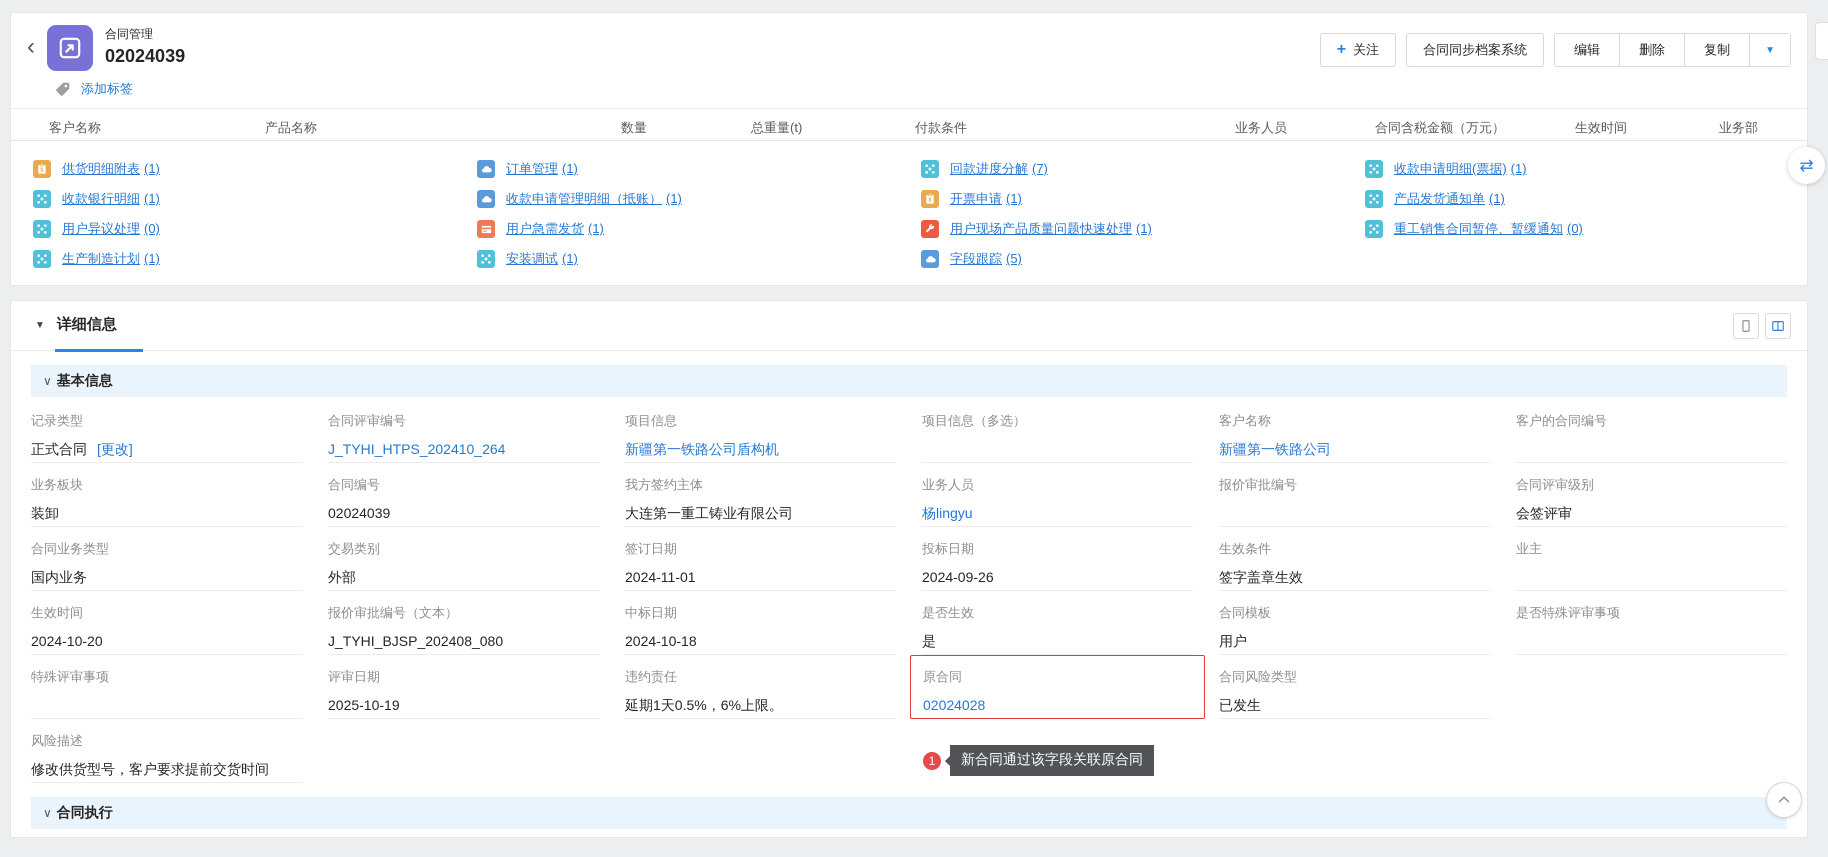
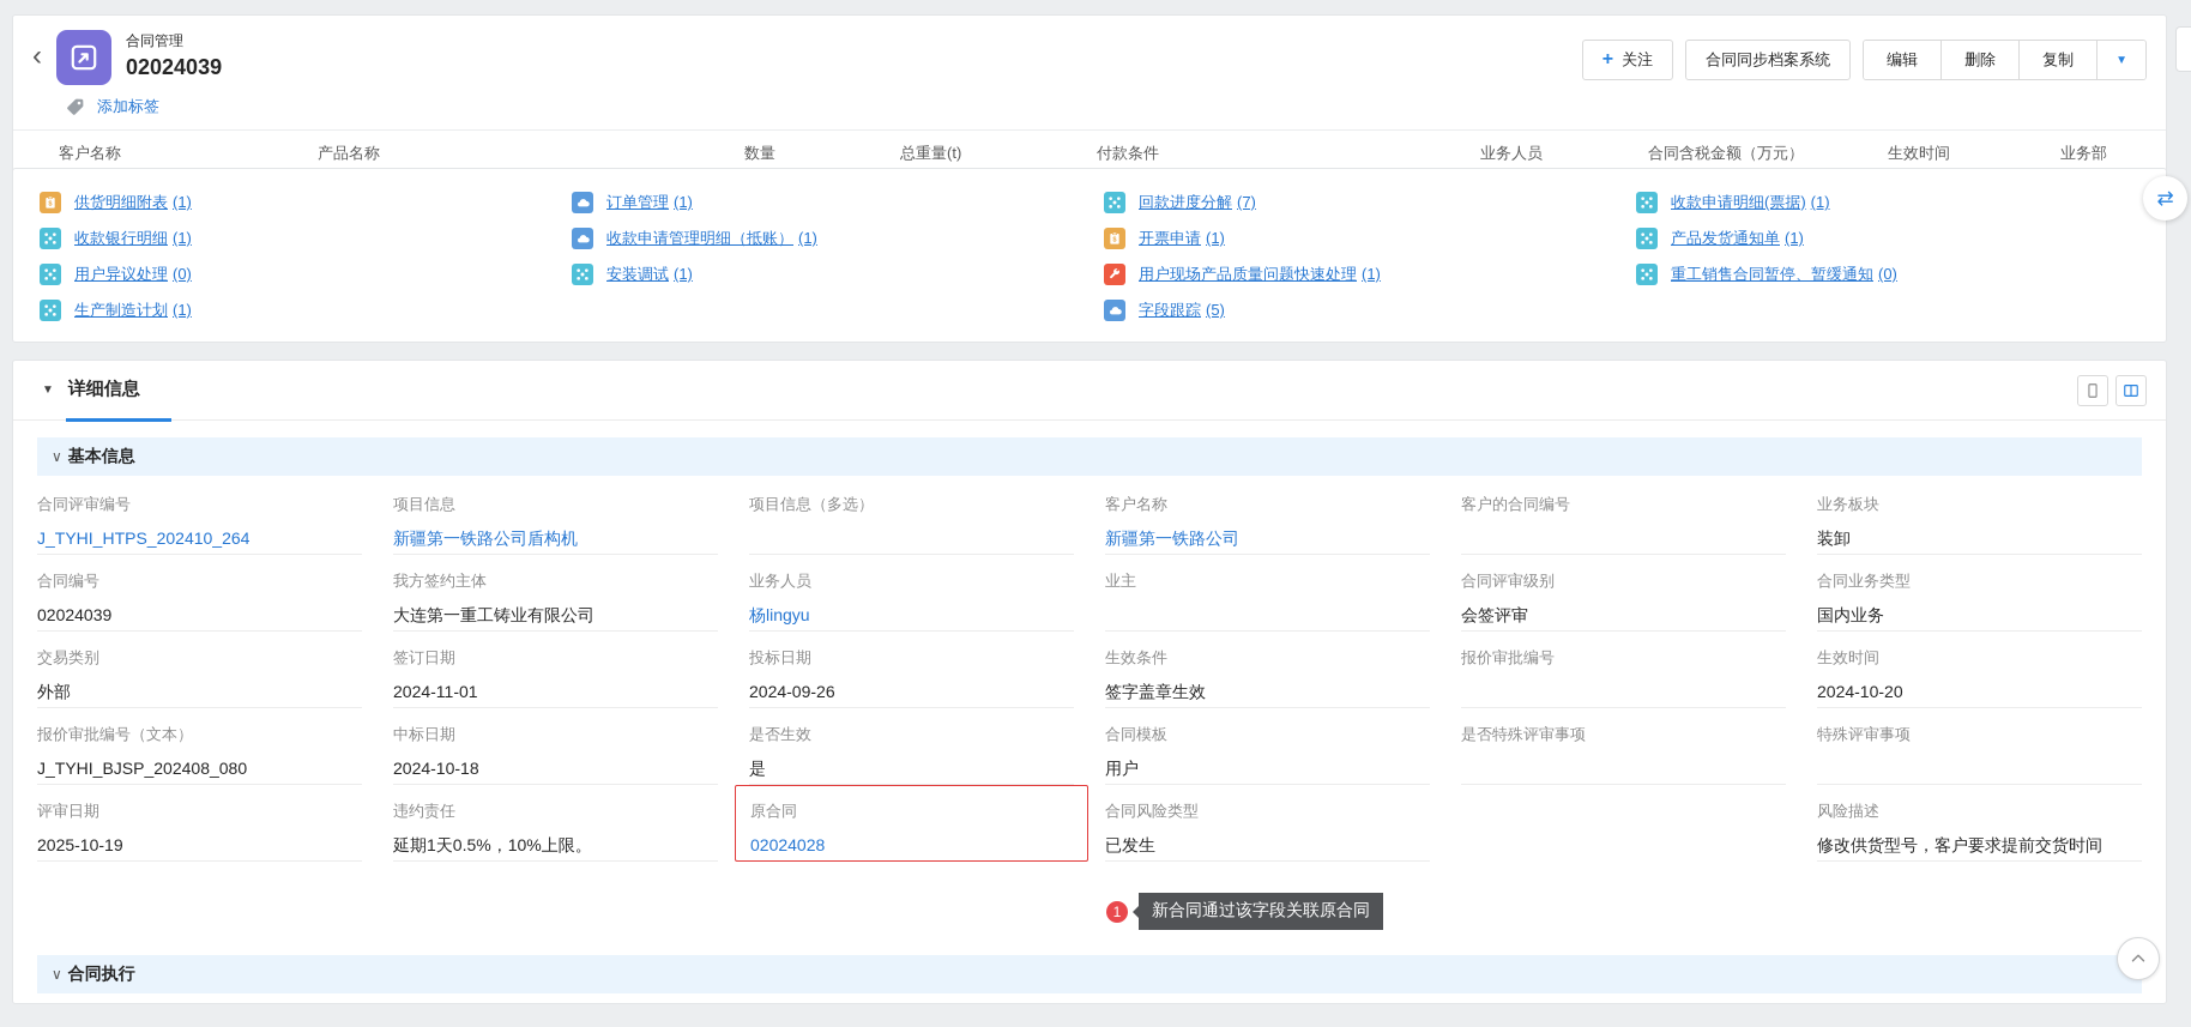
  ‹
  合同管理
  02024039
  添加标签
  +
  关注
  合同同步档案系统
  编辑
  删除
  复制
  ▼
  客户名称
  产品名称
  数量
  总重量(t)
  付款条件
  业务人员
  合同含税金额（万元）
  生效时间
  业务部
  供货明细附表 (1)
  收款银行明细 (1)
  用户异议处理 (0)
  生产制造计划 (1)
  订单管理 (1)
  收款申请管理明细（抵账） (1)
- 用户急需发货 (1)
  安装调试 (1)
  回款进度分解 (7)
  开票申请 (1)
  用户现场产品质量问题快速处理 (1)
  字段跟踪 (5)
  收款申请明细(票据) (1)
  产品发货通知单 (1)
  重工销售合同暂停、暂缓通知 (0)
  ▼
  详细信息
  ∨
  基本信息
- 记录类型
- 正式合同 [更改]
  合同评审编号
  J_TYHI_HTPS_202410_264
  项目信息
  新疆第一铁路公司盾构机
  项目信息（多选）
  客户名称
  新疆第一铁路公司
  客户的合同编号
  业务板块
  装卸
  合同编号
  02024039
  我方签约主体
  大连第一重工铸业有限公司
  业务人员
  杨lingyu
- 报价审批编号
+ 业主
  合同评审级别
  会签评审
  合同业务类型
  国内业务
  交易类别
  外部
  签订日期
  2024-11-01
  投标日期
  2024-09-26
  生效条件
  签字盖章生效
- 业主
+ 报价审批编号
  生效时间
  2024-10-20
  报价审批编号（文本）
  J_TYHI_BJSP_202408_080
  中标日期
  2024-10-18
  是否生效
  是
  合同模板
  用户
  是否特殊评审事项
  特殊评审事项
  评审日期
  2025-10-19
  违约责任
- 延期1天0.5%，6%上限。
+ 延期1天0.5%，10%上限。
  原合同
  02024028
  合同风险类型
  已发生
  风险描述
  修改供货型号，客户要求提前交货时间
  1
  新合同通过该字段关联原合同
  ∨
  合同执行
  ⇄
